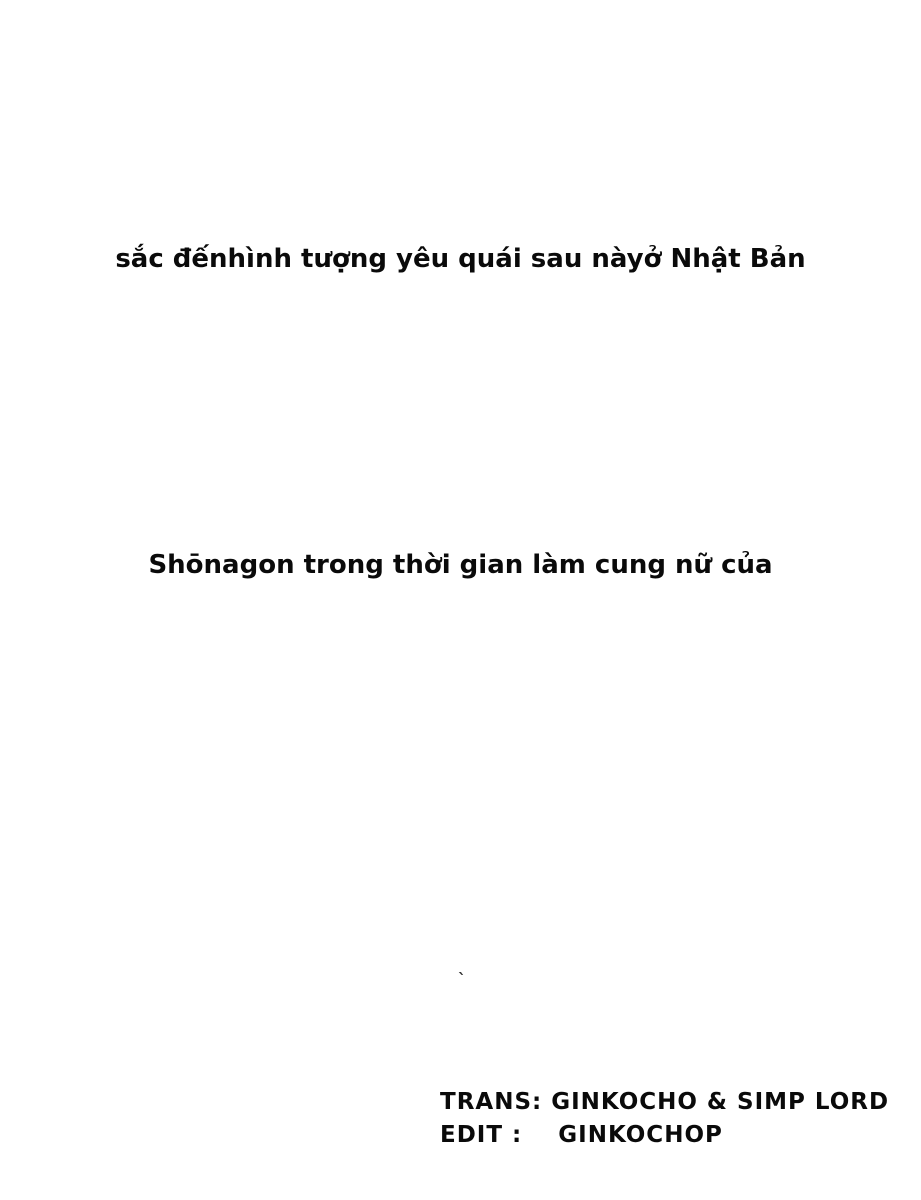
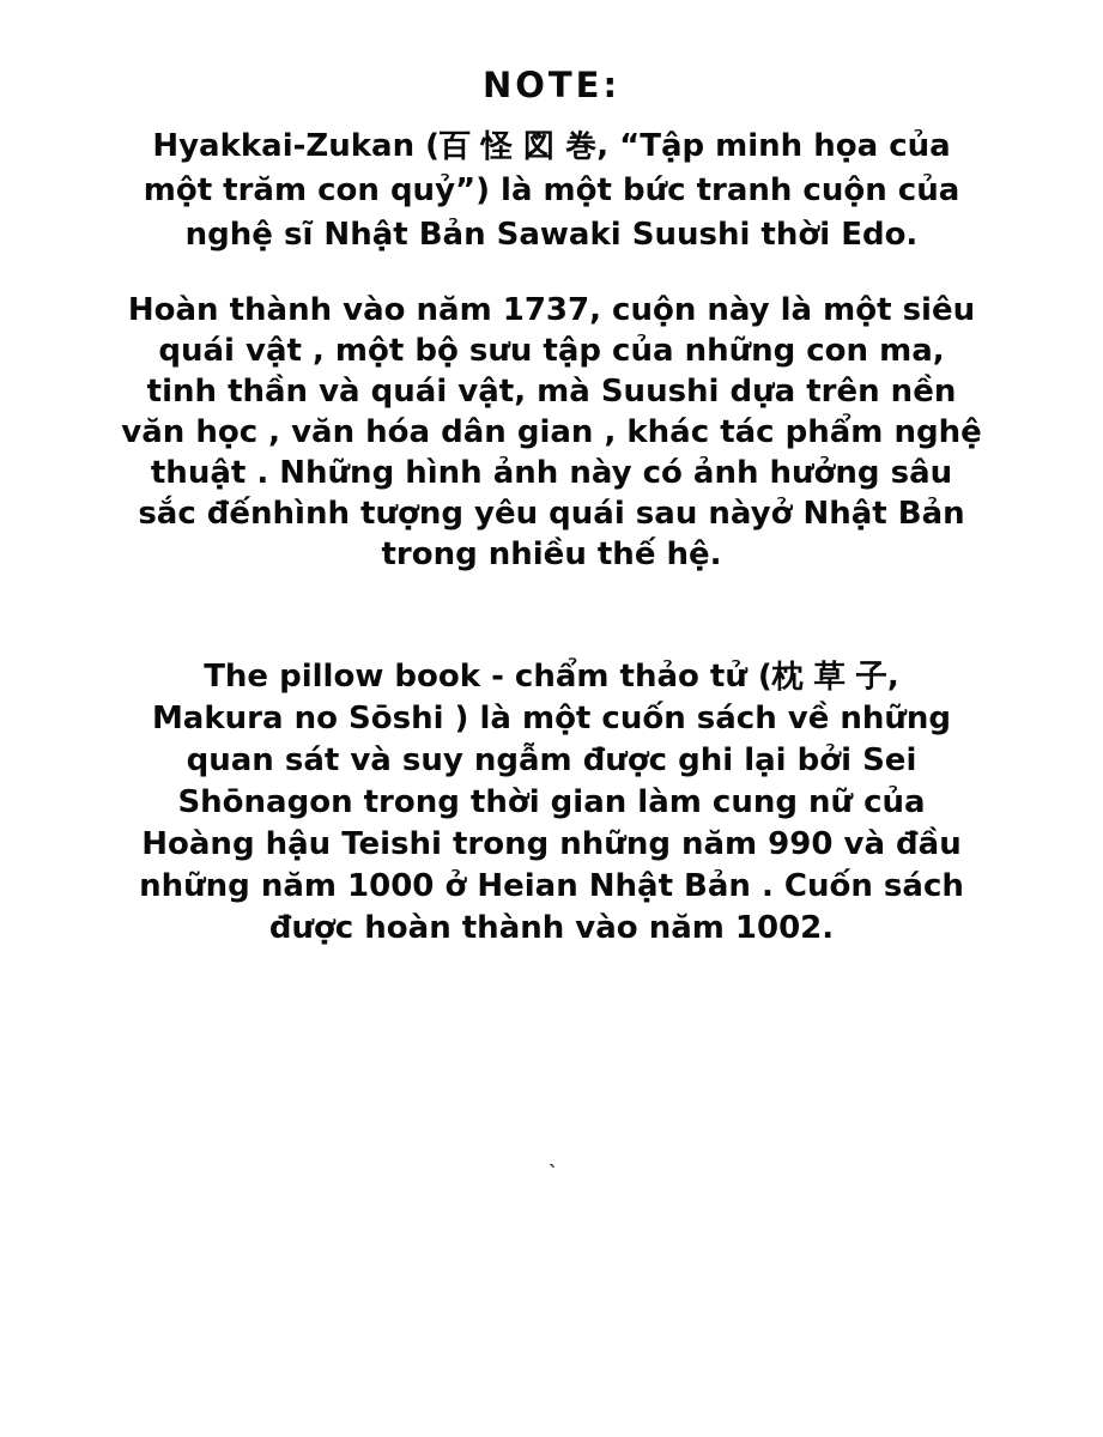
+ NOTE:
+ Hyakkai-Zukan (百 怪 図 巻, “Tập minh họa của
+ một trăm con quỷ”) là một bức tranh cuộn của
+ nghệ sĩ Nhật Bản Sawaki Suushi thời Edo.
+ Hoàn thành vào năm 1737, cuộn này là một siêu
+ quái vật , một bộ sưu tập của những con ma,
+ tinh thần và quái vật, mà Suushi dựa trên nền
+ văn học , văn hóa dân gian , khác tác phẩm nghệ
+ thuật . Những hình ảnh này có ảnh hưởng sâu
  sắc đếnhình tượng yêu quái sau nàyở Nhật Bản
+ trong nhiều thế hệ.
+ The pillow book - chẩm thảo tử (枕 草 子,
+ Makura no Sōshi ) là một cuốn sách về những
+ quan sát và suy ngẫm được ghi lại bởi Sei
  Shōnagon trong thời gian làm cung nữ của
+ Hoàng hậu Teishi trong những năm 990 và đầu
+ những năm 1000 ở Heian Nhật Bản . Cuốn sách
+ được hoàn thành vào năm 1002.
  `
- TRANS: GINKOCHO & SIMP LORD
- EDIT : GINKOCHOP
